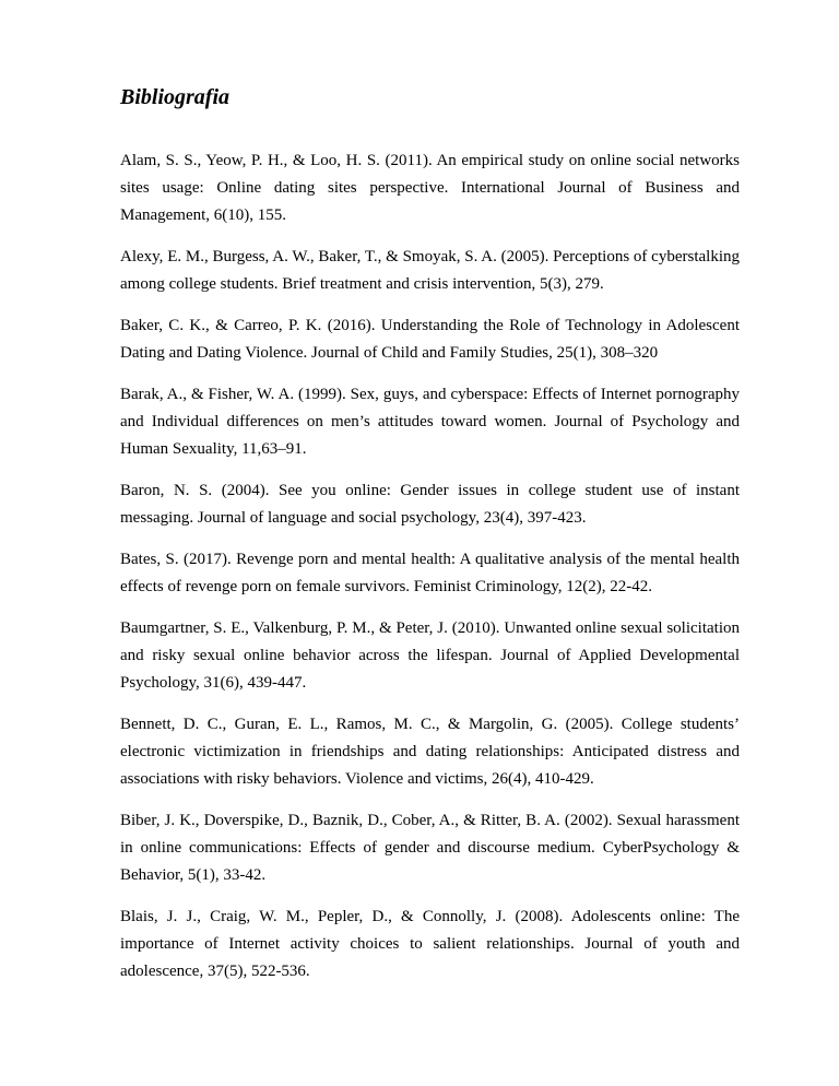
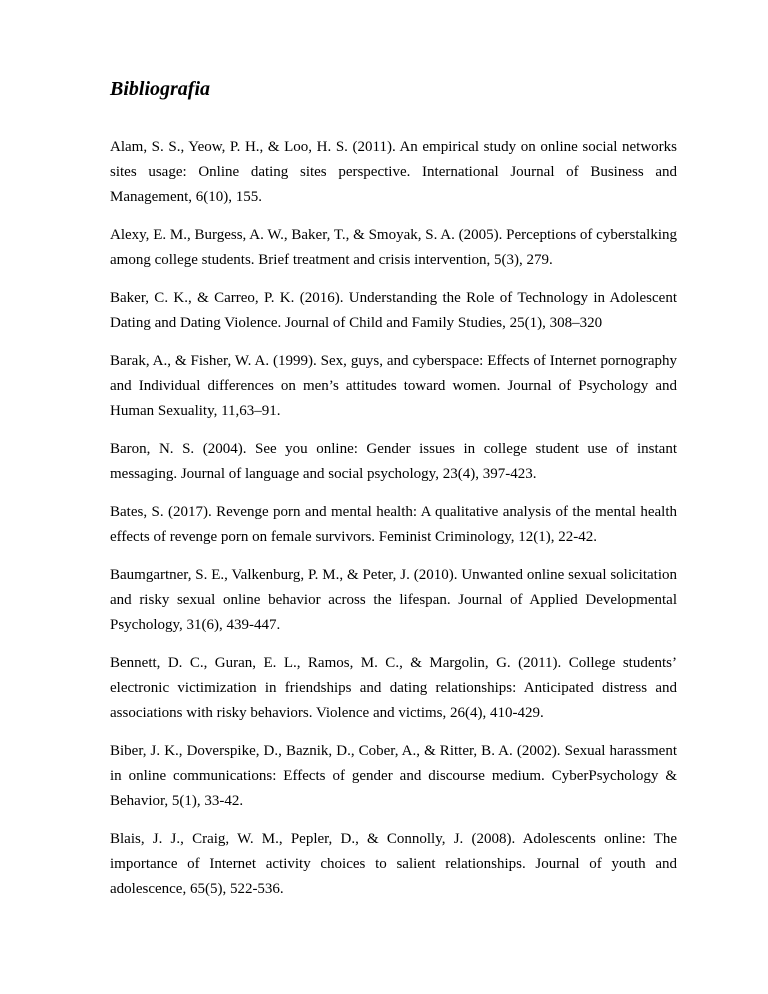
  Bibliografia
  Alam, S. S., Yeow, P. H., & Loo, H. S. (2011). An empirical study on online social networks sites usage: Online dating sites perspective. International Journal of Business and Management, 6(10), 155.
  Alexy, E. M., Burgess, A. W., Baker, T., & Smoyak, S. A. (2005). Perceptions of cyberstalking among college students. Brief treatment and crisis intervention, 5(3), 279.
  Baker, C. K., & Carreo, P. K. (2016). Understanding the Role of Technology in Adolescent Dating and Dating Violence. Journal of Child and Family Studies, 25(1), 308–320
  Barak, A., & Fisher, W. A. (1999). Sex, guys, and cyberspace: Effects of Internet pornography and Individual differences on men’s attitudes toward women. Journal of Psychology and Human Sexuality, 11,63–91.
  Baron, N. S. (2004). See you online: Gender issues in college student use of instant messaging. Journal of language and social psychology, 23(4), 397-423.
- Bates, S. (2017). Revenge porn and mental health: A qualitative analysis of the mental health effects of revenge porn on female survivors. Feminist Criminology, 12(2), 22-42.
+ Bates, S. (2017). Revenge porn and mental health: A qualitative analysis of the mental health effects of revenge porn on female survivors. Feminist Criminology, 12(1), 22-42.
  Baumgartner, S. E., Valkenburg, P. M., & Peter, J. (2010). Unwanted online sexual solicitation and risky sexual online behavior across the lifespan. Journal of Applied Developmental Psychology, 31(6), 439-447.
- Bennett, D. C., Guran, E. L., Ramos, M. C., & Margolin, G. (2005). College students’ electronic victimization in friendships and dating relationships: Anticipated distress and associations with risky behaviors. Violence and victims, 26(4), 410-429.
+ Bennett, D. C., Guran, E. L., Ramos, M. C., & Margolin, G. (2011). College students’ electronic victimization in friendships and dating relationships: Anticipated distress and associations with risky behaviors. Violence and victims, 26(4), 410-429.
  Biber, J. K., Doverspike, D., Baznik, D., Cober, A., & Ritter, B. A. (2002). Sexual harassment in online communications: Effects of gender and discourse medium. CyberPsychology & Behavior, 5(1), 33-42.
- Blais, J. J., Craig, W. M., Pepler, D., & Connolly, J. (2008). Adolescents online: The importance of Internet activity choices to salient relationships. Journal of youth and adolescence, 37(5), 522-536.
+ Blais, J. J., Craig, W. M., Pepler, D., & Connolly, J. (2008). Adolescents online: The importance of Internet activity choices to salient relationships. Journal of youth and adolescence, 65(5), 522-536.
